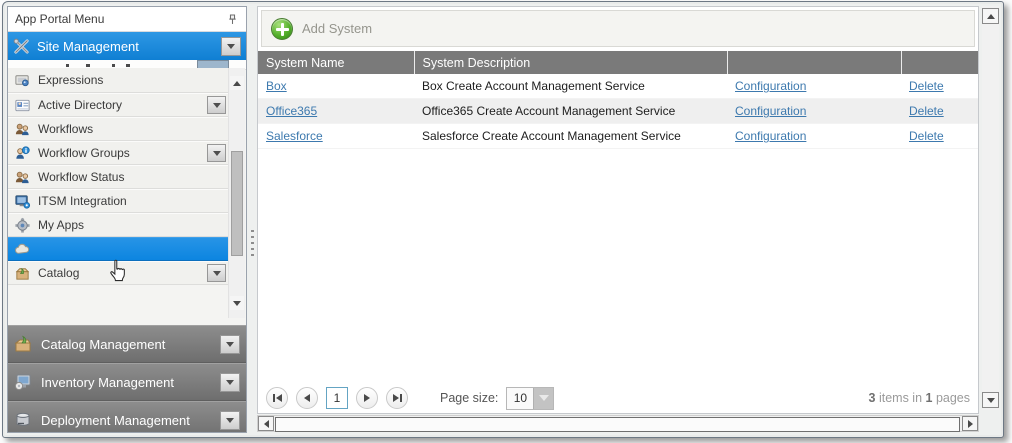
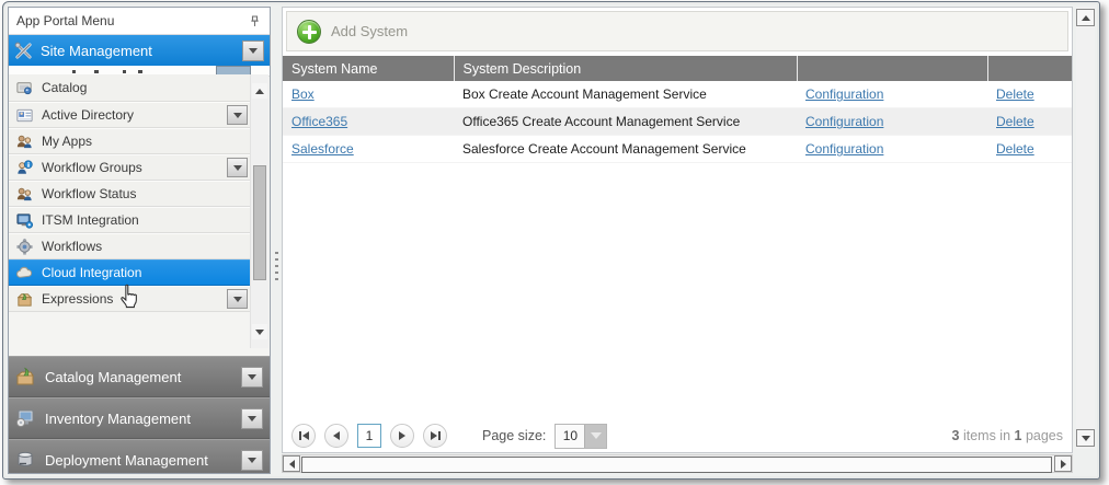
  App Portal Menu
  Site Management
- Expressions
+ Catalog
  Active Directory
- Workflows
+ My Apps
  Workflow Groups
  Workflow Status
  ITSM Integration
- My Apps
+ Workflows
+ Cloud Integration
- Catalog
+ Expressions
  Catalog Management
  Inventory Management
  Deployment Management
  Add System
  System Name	System Description
  Box	Box Create Account Management Service	Configuration	Delete
  Office365	Office365 Create Account Management Service	Configuration	Delete
  Salesforce	Salesforce Create Account Management Service	Configuration	Delete
  1
  Page size:
  10
  3 items in 1 pages
